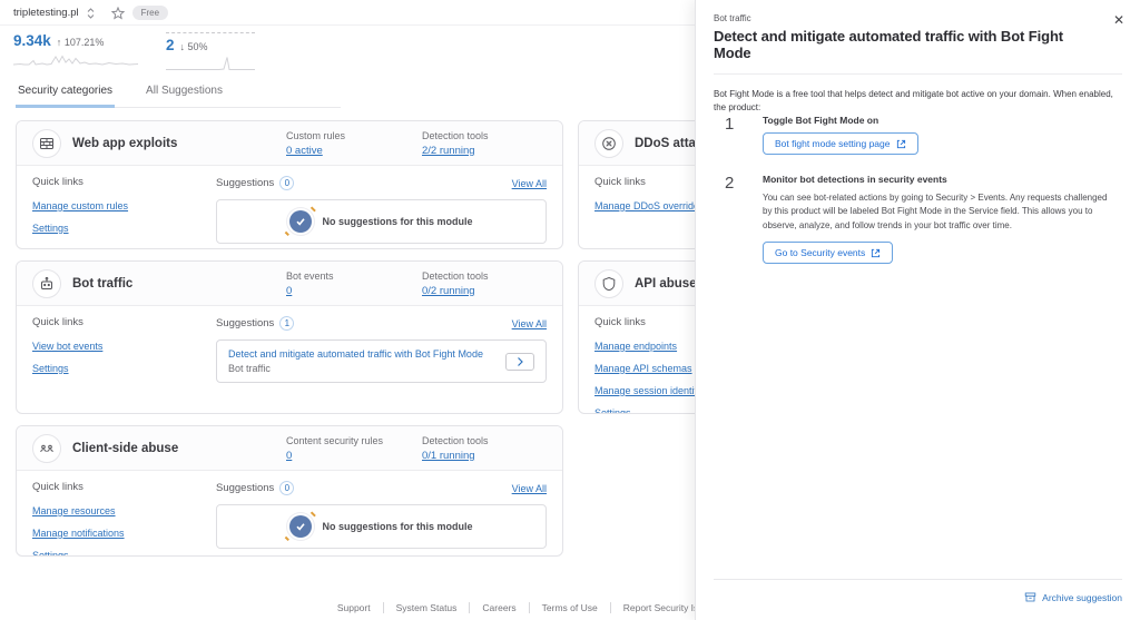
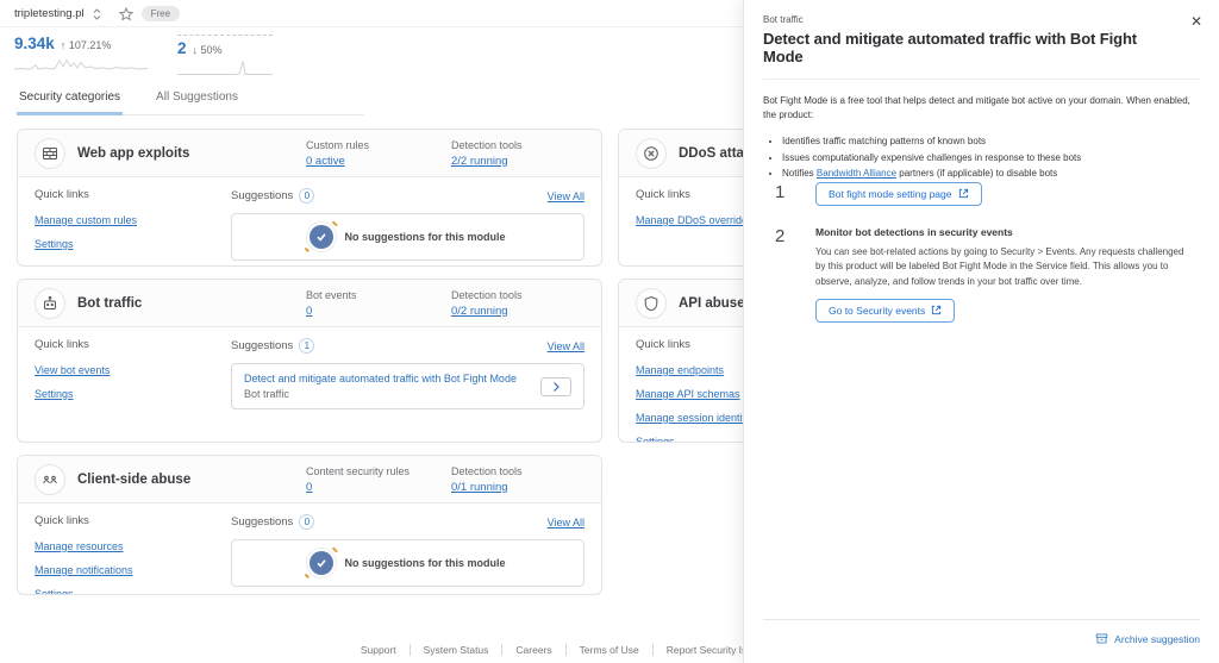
  tripletesting.pl
  Free
  9.34k
  ↑ 107.21%
  2
  ↓ 50%
  Security categories
  All Suggestions
  Web app exploits
  Custom rules
  0 active
  Detection tools
  2/2 running
  Quick links
  Manage custom rules
  Settings
  Suggestions
  0
  View All
  No suggestions for this module
  DDoS atta
  Quick links
  Manage DDoS overrid
  Bot traffic
  Bot events
  0
  Detection tools
  0/2 running
  Quick links
  View bot events
  Settings
  Suggestions
  1
  View All
  Detect and mitigate automated traffic with Bot Fight Mode
  Bot traffic
  API abuse
  Quick links
  Manage endpoints
  Manage API schemas
  Manage session identi
  Client-side abuse
  Content security rules
  0
  Detection tools
  0/1 running
  Quick links
  Manage resources
  Manage notifications
  Suggestions
  0
  View All
  No suggestions for this module
  Support
  System Status
  Careers
  Terms of Use
  Report Security I
  ✕
  Bot traffic
  Detect and mitigate automated traffic with Bot Fight Mode
  Bot Fight Mode is a free tool that helps detect and mitigate bot active on your domain. When enabled, the product:
+ Identifies traffic matching patterns of known bots
+ Issues computationally expensive challenges in response to these bots
+ Notifies Bandwidth Alliance partners (if applicable) to disable bots
  1
- Toggle Bot Fight Mode on
  Bot fight mode setting page
  2
  Monitor bot detections in security events
  You can see bot-related actions by going to Security > Events. Any requests challenged by this product will be labeled Bot Fight Mode in the Service field. This allows you to observe, analyze, and follow trends in your bot traffic over time.
  Go to Security events
  Archive suggestion
